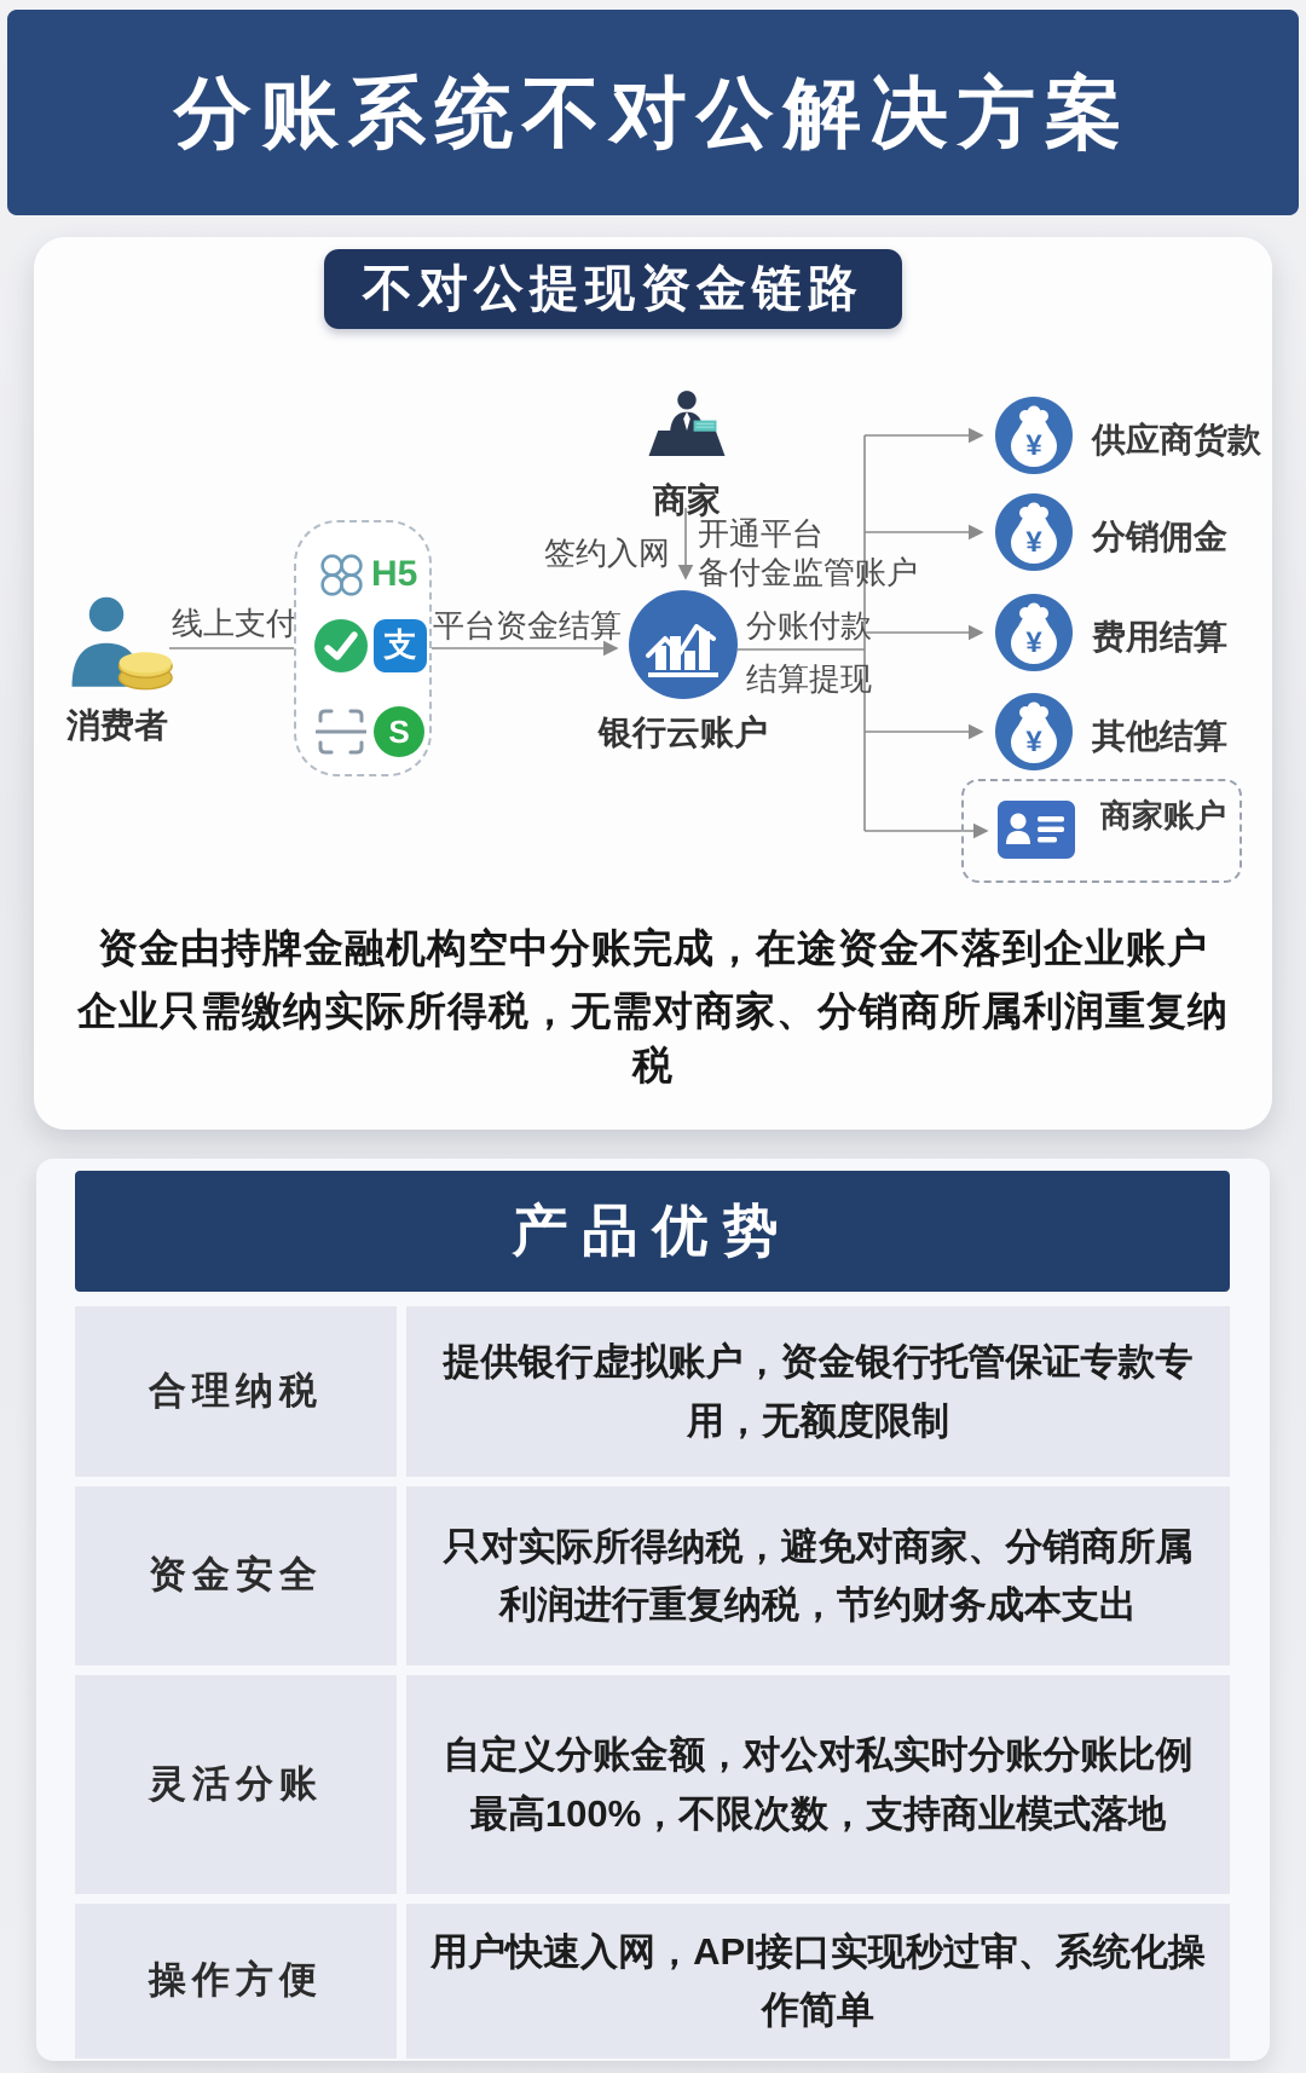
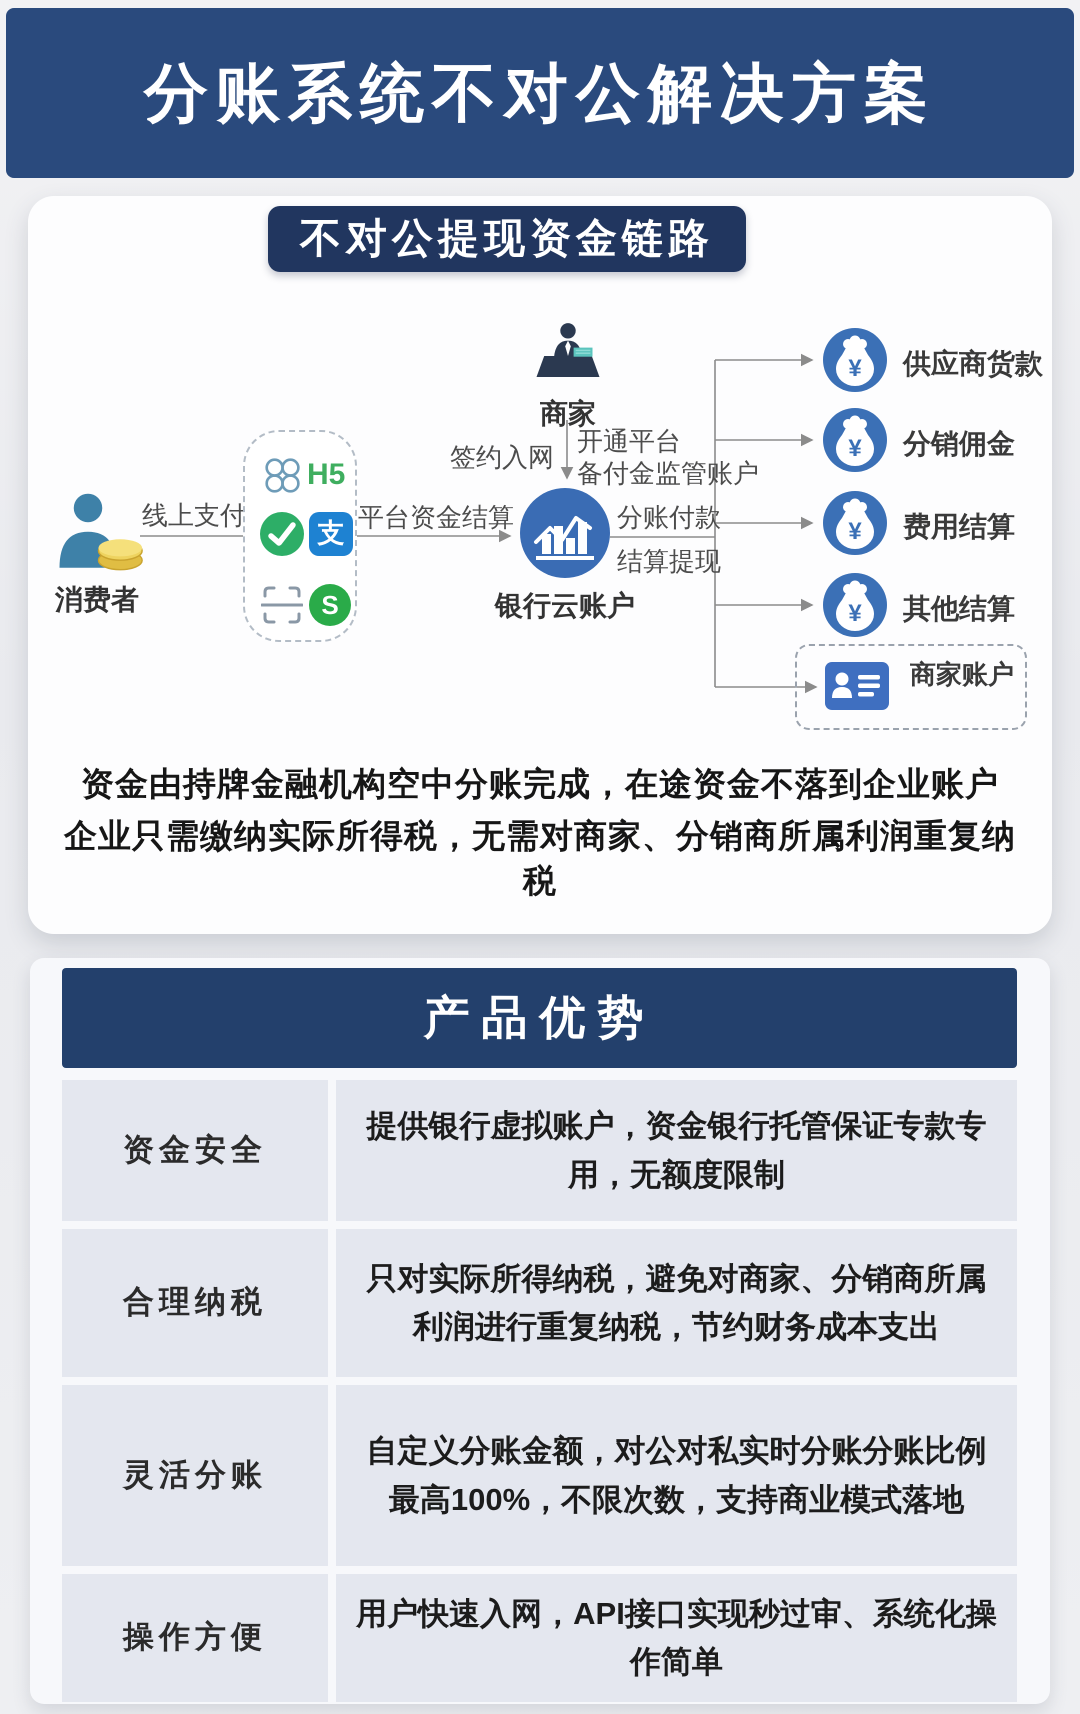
  分账系统不对公解决方案
  不对公提现资金链路
  消费者
  线上支付
  平台资金结算
  H5
  支
  S
  商家
  签约入网
  开通平台
  备付金监管账户
  银行云账户
  分账付款
  结算提现
  ¥
  供应商货款
  ¥
  分销佣金
  ¥
  费用结算
  ¥
  其他结算
  商家账户
  资金由持牌金融机构空中分账完成，在途资金不落到企业账户
  企业只需缴纳实际所得税，无需对商家、分销商所属利润重复纳税
  产品优势
- 合理纳税
+ 资金安全
  提供银行虚拟账户，资金银行托管保证专款专用，无额度限制
- 资金安全
+ 合理纳税
  只对实际所得纳税，避免对商家、分销商所属利润进行重复纳税，节约财务成本支出
  灵活分账
  自定义分账金额，对公对私实时分账分账比例最高100%，不限次数，支持商业模式落地
  操作方便
  用户快速入网，API接口实现秒过审、系统化操作简单
